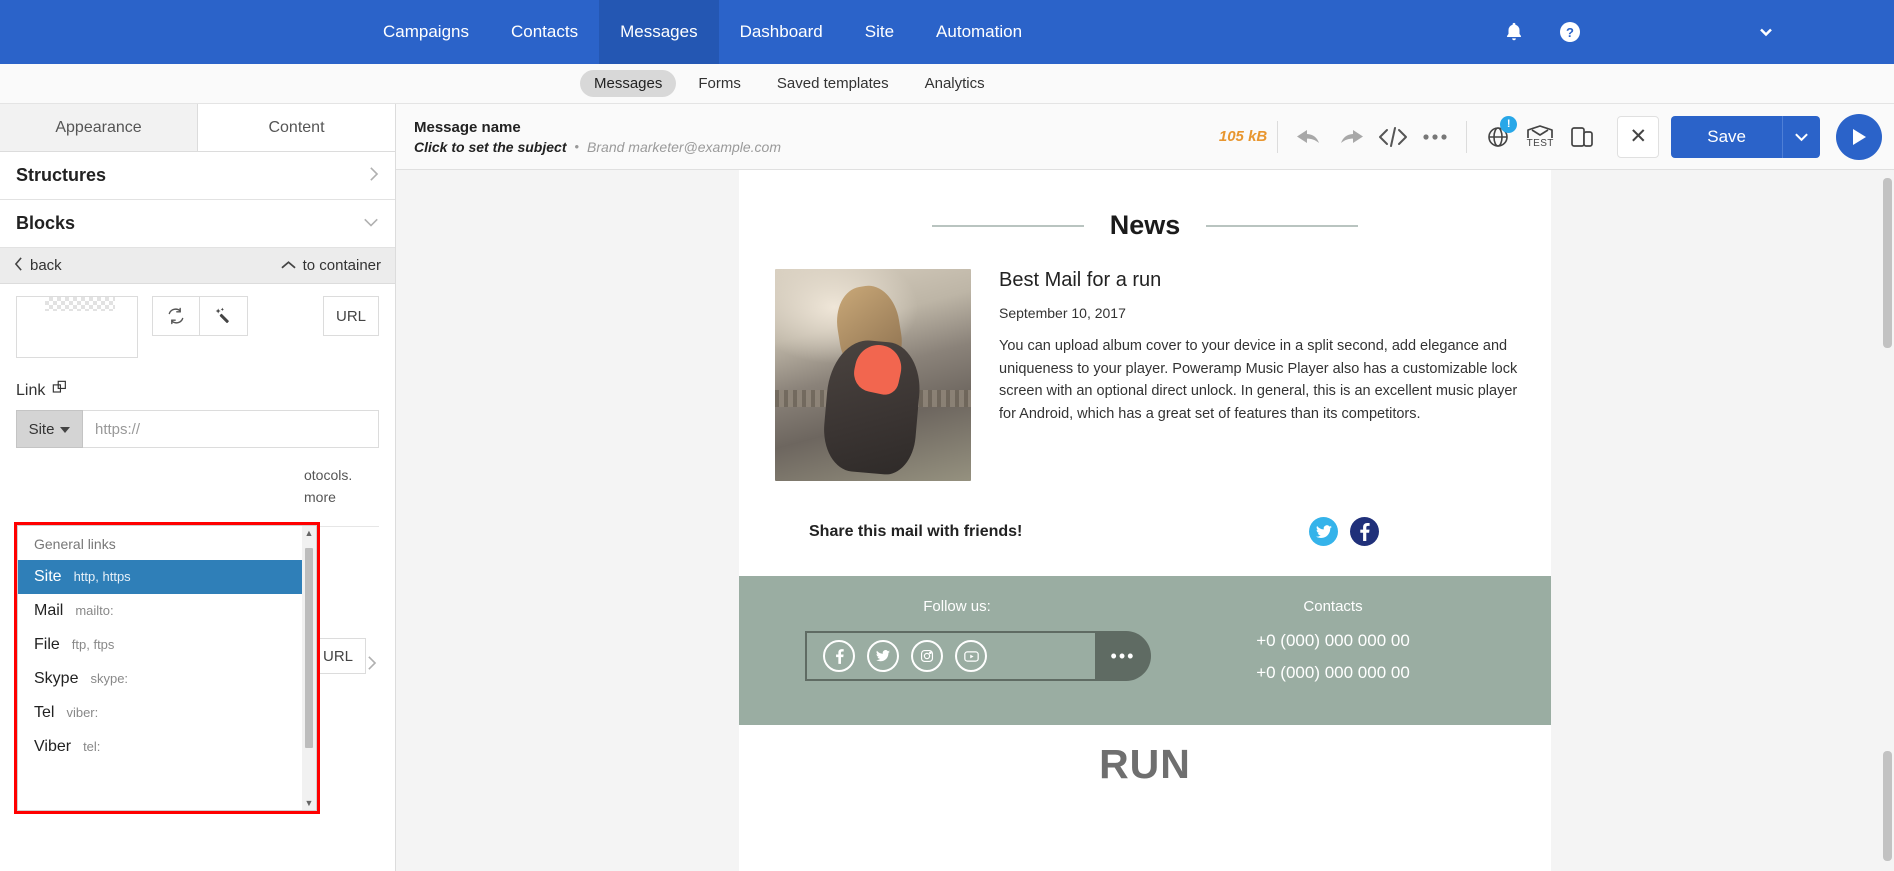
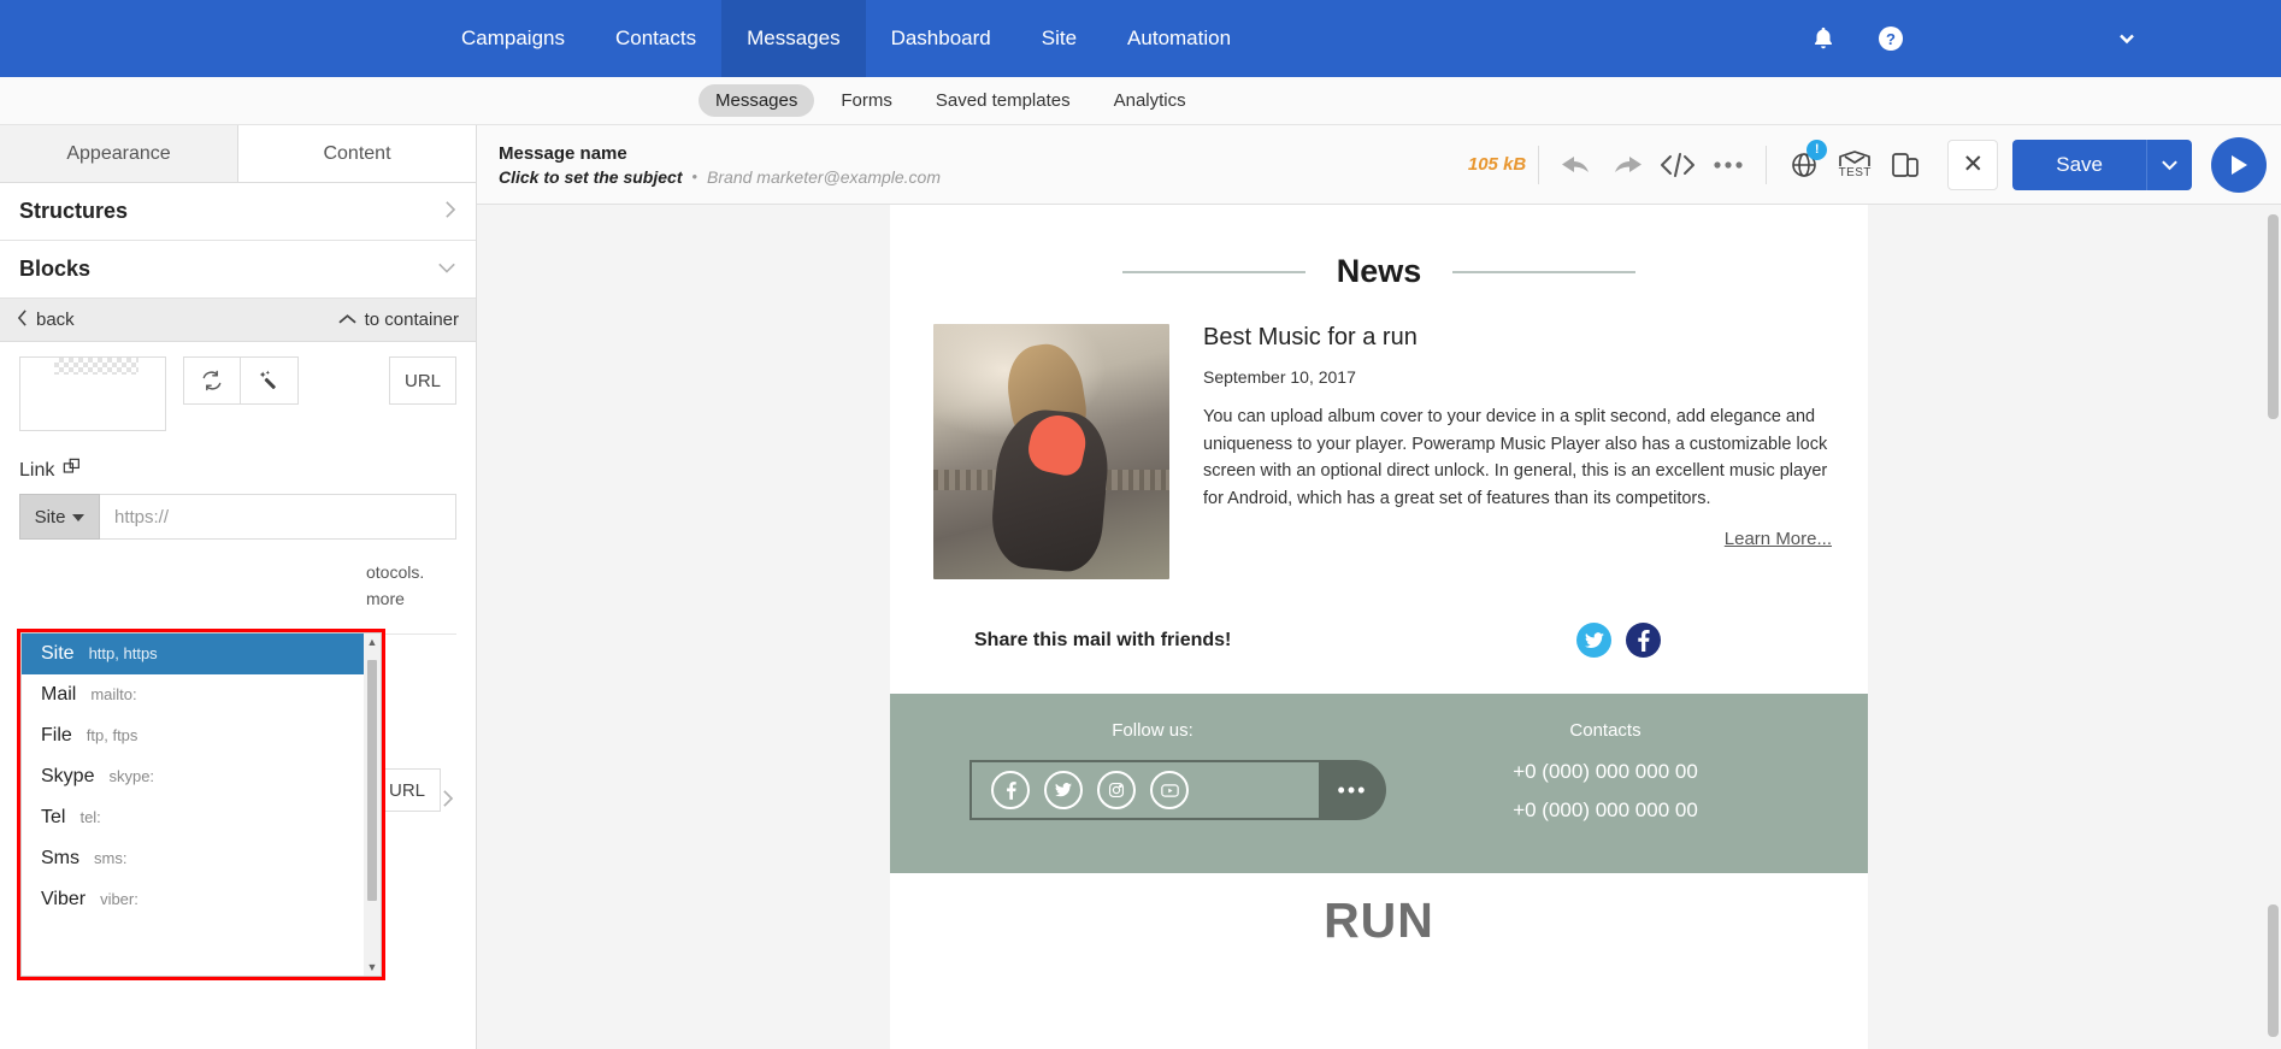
  Campaigns
  Contacts
  Messages
  Dashboard
  Site
  Automation
  ?
  Messages
  Forms
  Saved templates
  Analytics
  Appearance
  Content
  Structures
  Blocks
  back
  to container
  URL
  Link
  Site
  https://
  otocols.
  more
  URL
- General links
  Site
  http, https
  Mail
  mailto:
  File
  ftp, ftps
  Skype
  skype:
  Tel
- viber:
+ tel:
+ Sms
+ sms:
  Viber
- tel:
+ viber:
  ▲
  ▼
  Message name
  Click to set the subject
  •
  Brand marketer@example.com
  105 kB
  !
  TEST
  ✕
  Save
  News
- Best Mail for a run
+ Best Music for a run
  September 10, 2017
  You can upload album cover to your device in a split second, add elegance and uniqueness to your player. Poweramp Music Player also has a customizable lock screen with an optional direct unlock. In general, this is an excellent music player for Android, which has a great set of features than its competitors.
+ Learn More...
  Share this mail with friends!
  Follow us:
  •••
  Contacts
  +0 (000) 000 000 00
  +0 (000) 000 000 00
  RUN
